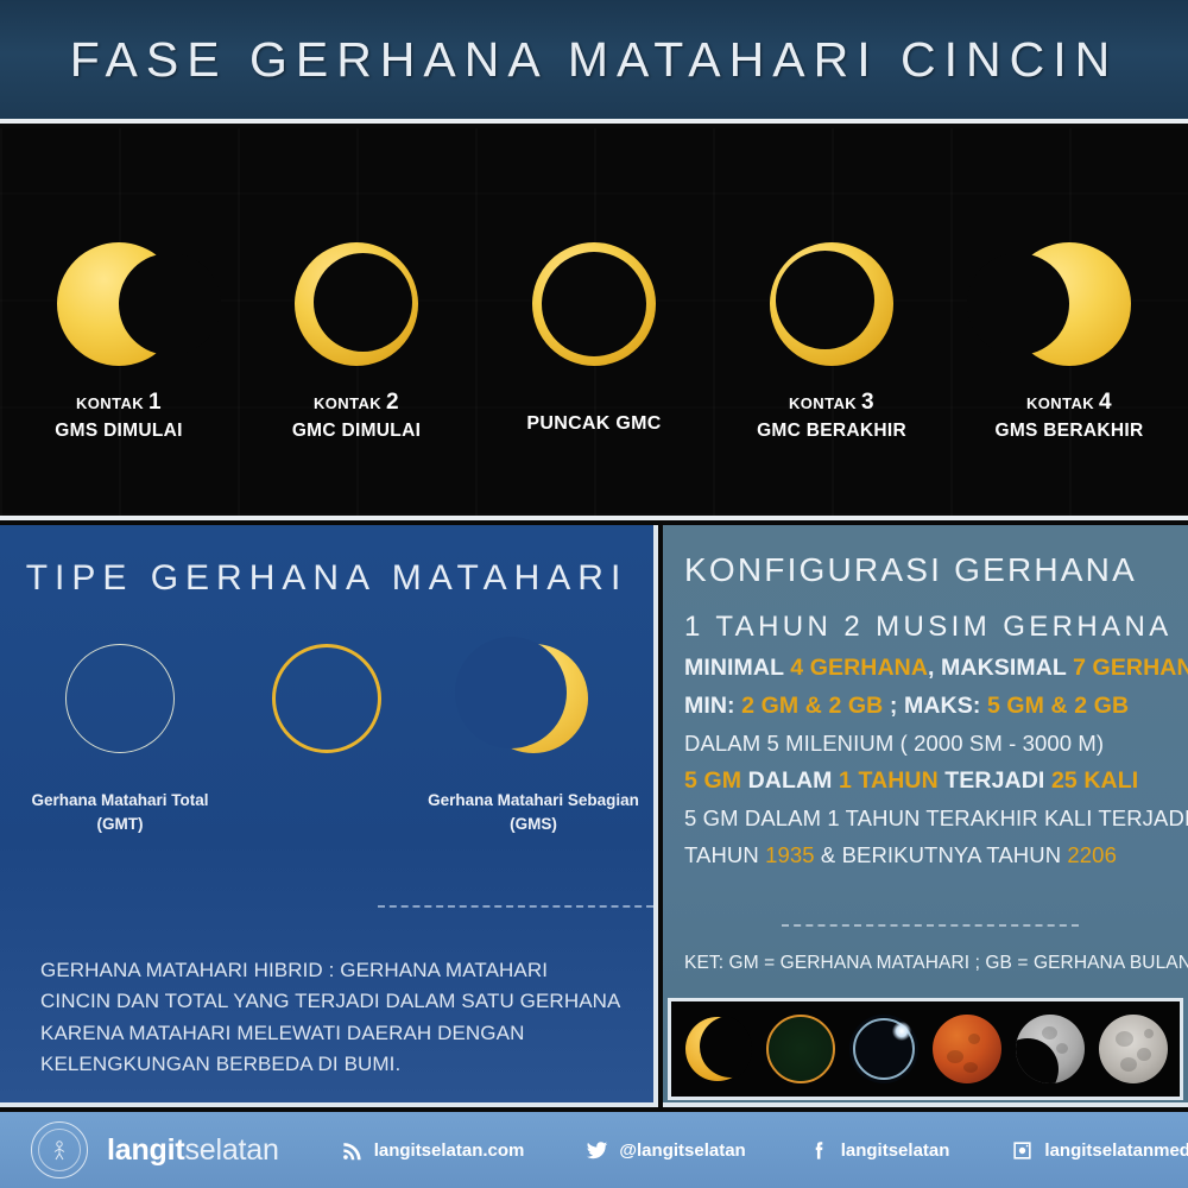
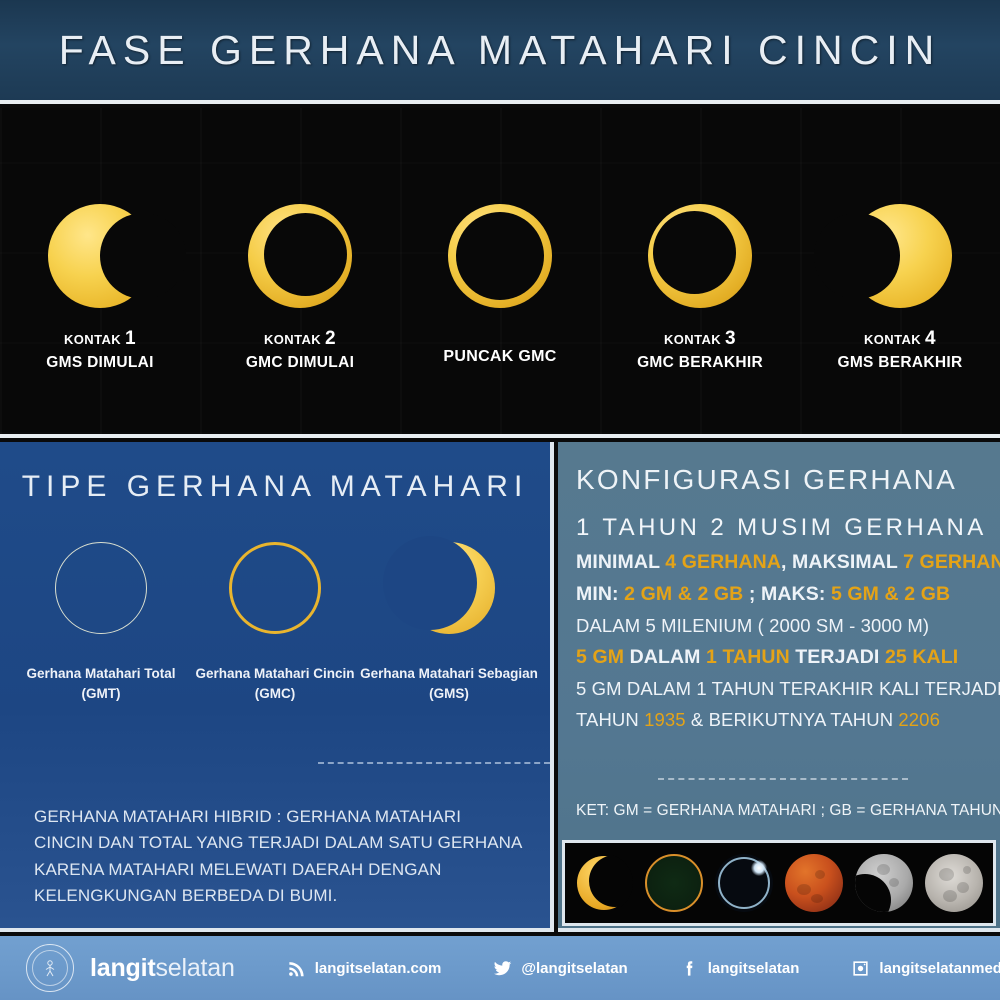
  FASE GERHANA MATAHARI CINCIN
  KONTAK 1
  GMS DIMULAI
  KONTAK 2
  GMC DIMULAI
  PUNCAK GMC
  KONTAK 3
  GMC BERAKHIR
  KONTAK 4
  GMS BERAKHIR
  TIPE GERHANA MATAHARI
  Gerhana Matahari Total
  (GMT)
+ Gerhana Matahari Cincin
+ (GMC)
  Gerhana Matahari Sebagian
  (GMS)
  GERHANA MATAHARI HIBRID : GERHANA MATAHARI CINCIN DAN TOTAL YANG TERJADI DALAM SATU GERHANA KARENA MATAHARI MELEWATI DAERAH DENGAN KELENGKUNGAN BERBEDA DI BUMI.
  KONFIGURASI GERHANA
  1 TAHUN 2 MUSIM GERHANA
  MINIMAL 4 GERHANA, MAKSIMAL 7 GERHAN
  MIN: 2 GM & 2 GB ; MAKS: 5 GM & 2 GB
  DALAM 5 MILENIUM ( 2000 SM - 3000 M)
  5 GM DALAM 1 TAHUN TERJADI 25 KALI
  5 GM DALAM 1 TAHUN TERAKHIR KALI TERJAD
  TAHUN 1935 & BERIKUTNYA TAHUN 2206
- KET: GM = GERHANA MATAHARI ; GB = GERHANA BULAN
+ KET: GM = GERHANA MATAHARI ; GB = GERHANA TAHUN
  langitselatan
  langitselatan.com
  @langitselatan
  langitselatan
  langitselatanmed
